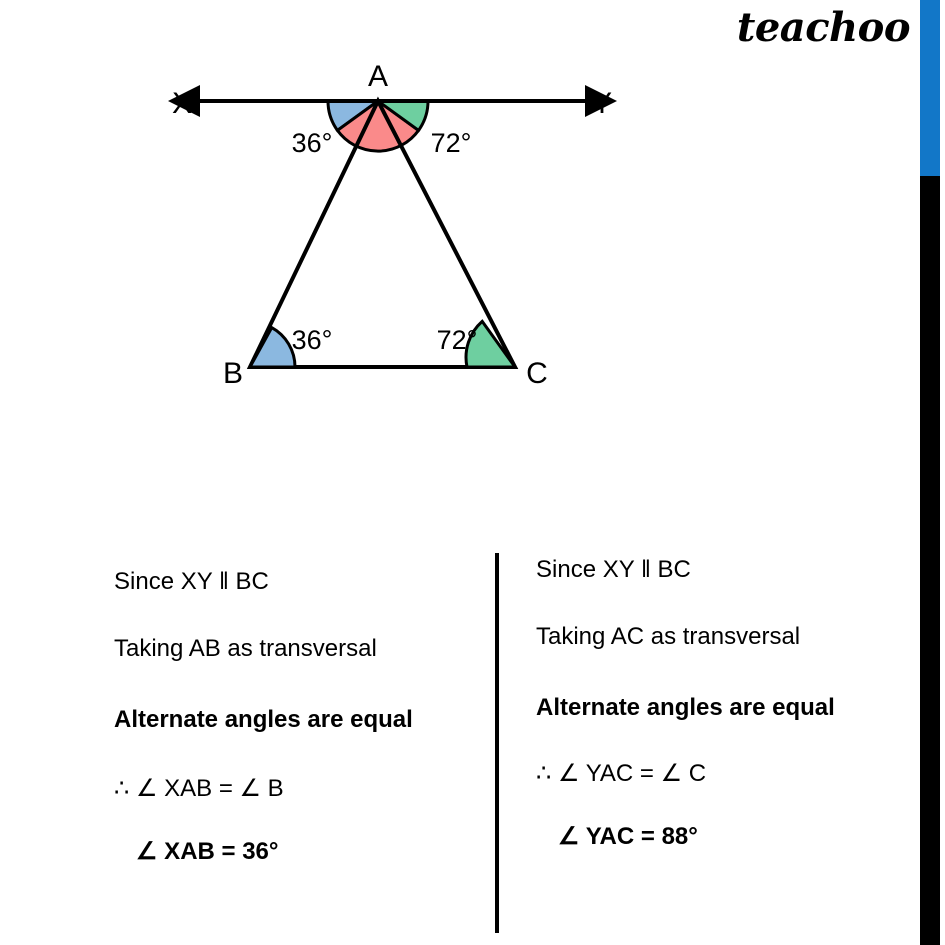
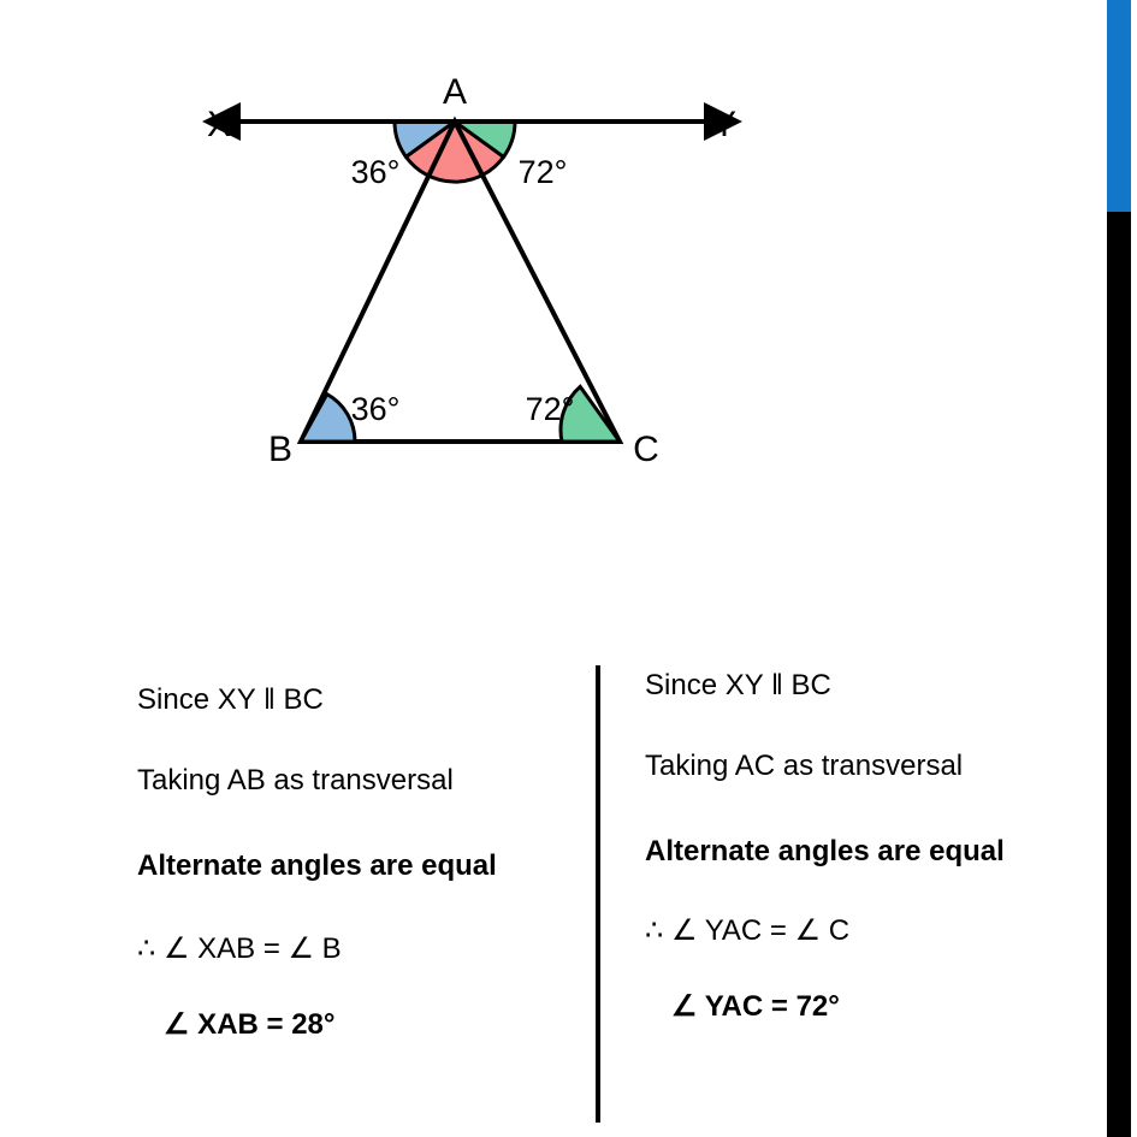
- teachoo
  X
  Y
  A
  B
  C
  36°
  72°
  36°
  72°
  Since XY ‖ BC
  Taking AB as transversal
  Alternate angles are equal
  ∴ ∠ XAB = ∠ B
- ∠ XAB = 36°
+ ∠ XAB = 28°
  Since XY ‖ BC
  Taking AC as transversal
  Alternate angles are equal
  ∴ ∠ YAC = ∠ C
- ∠ YAC = 88°
+ ∠ YAC = 72°
